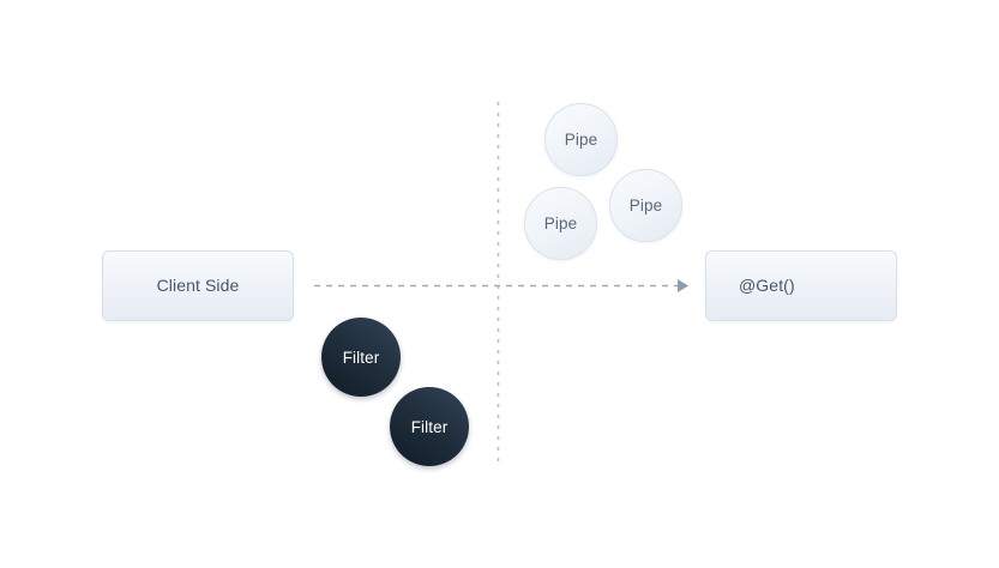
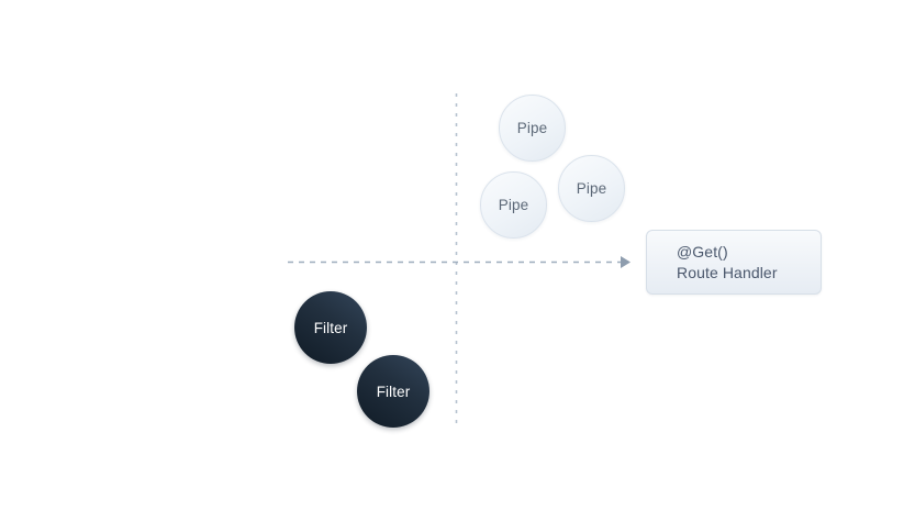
- Client Side
  @Get()
+ Route Handler
  Pipe
  Pipe
  Pipe
  Filter
  Filter
